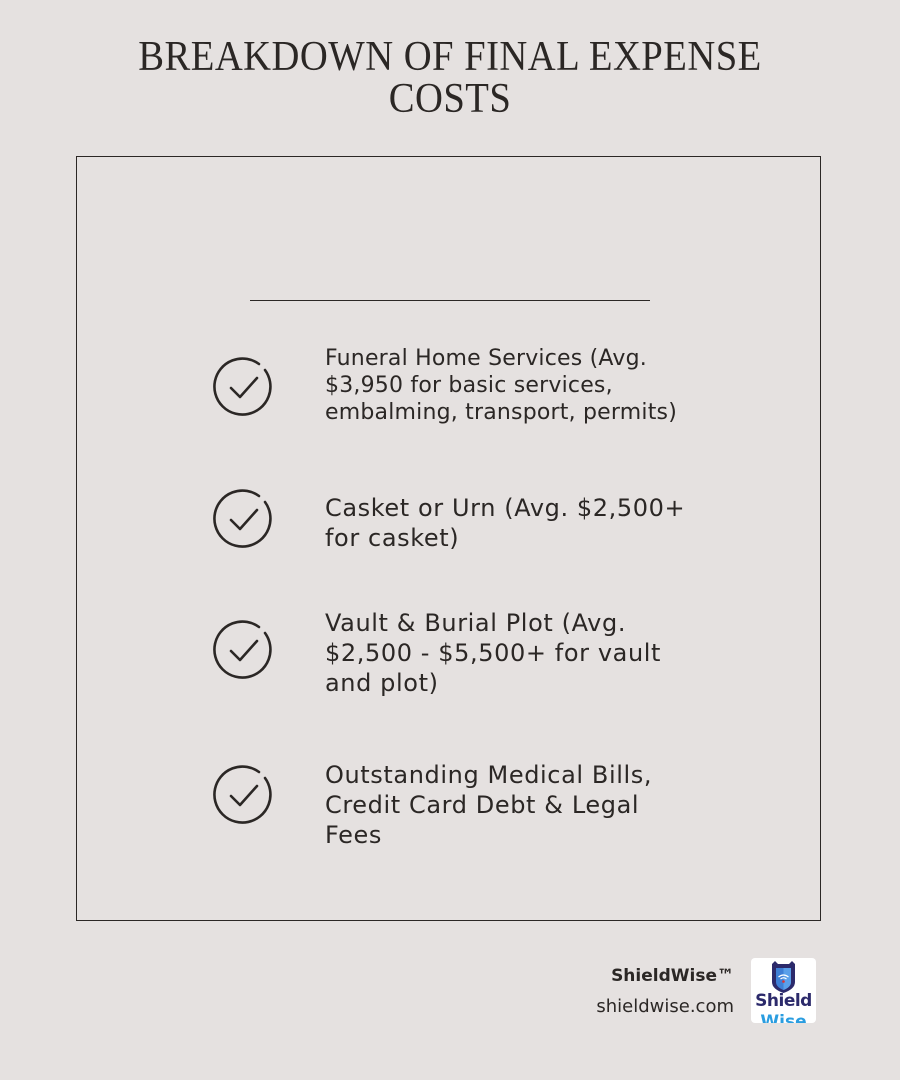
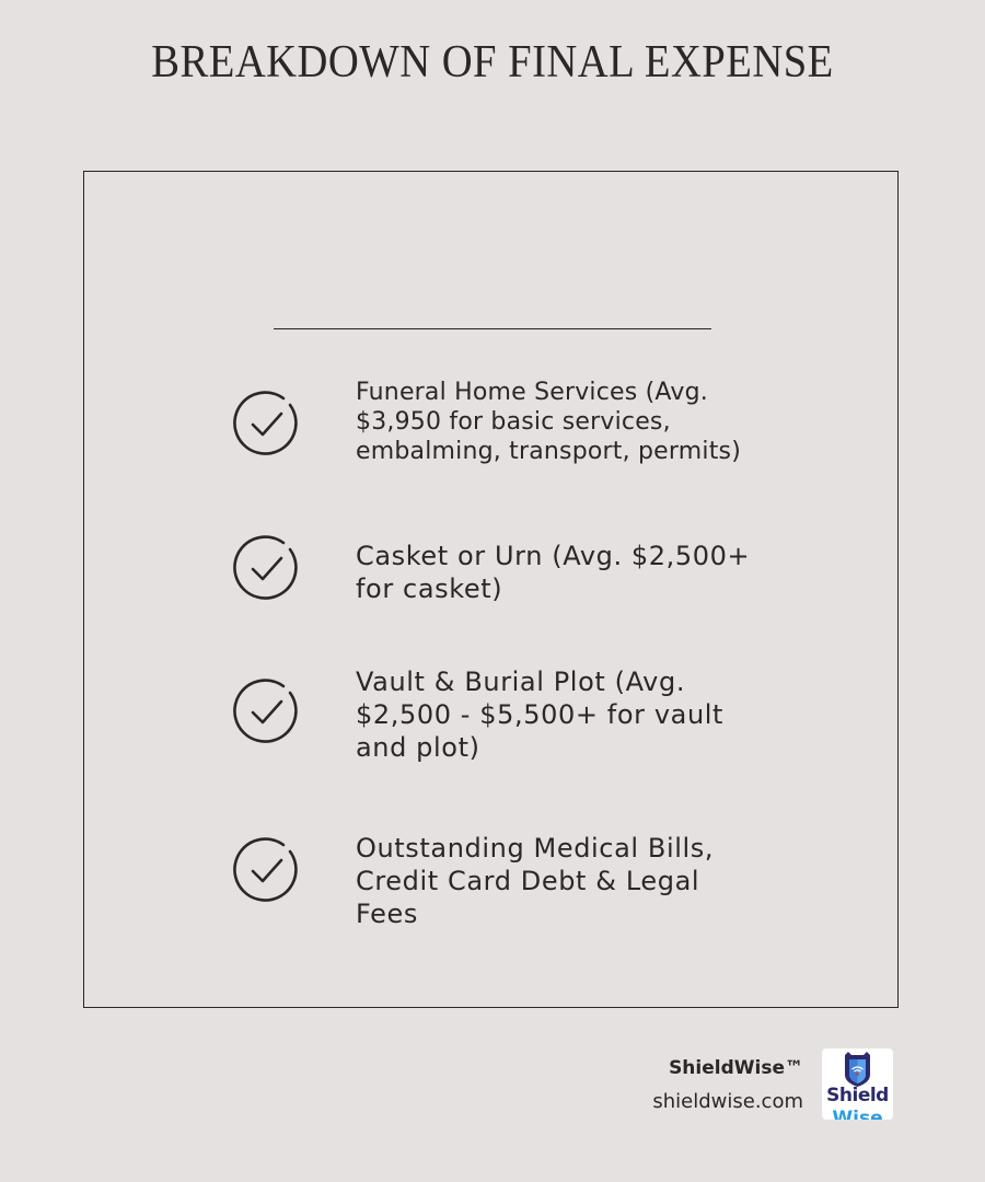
  BREAKDOWN OF FINAL EXPENSE
- COSTS
  Funeral Home Services (Avg.
  $3,950 for basic services,
  embalming, transport, permits)
  Casket or Urn (Avg. $2,500+
  for casket)
  Vault & Burial Plot (Avg.
  $2,500 - $5,500+ for vault
  and plot)
  Outstanding Medical Bills,
  Credit Card Debt & Legal
  Fees
  ShieldWise™
  shieldwise.com
  Shield
  Wise
